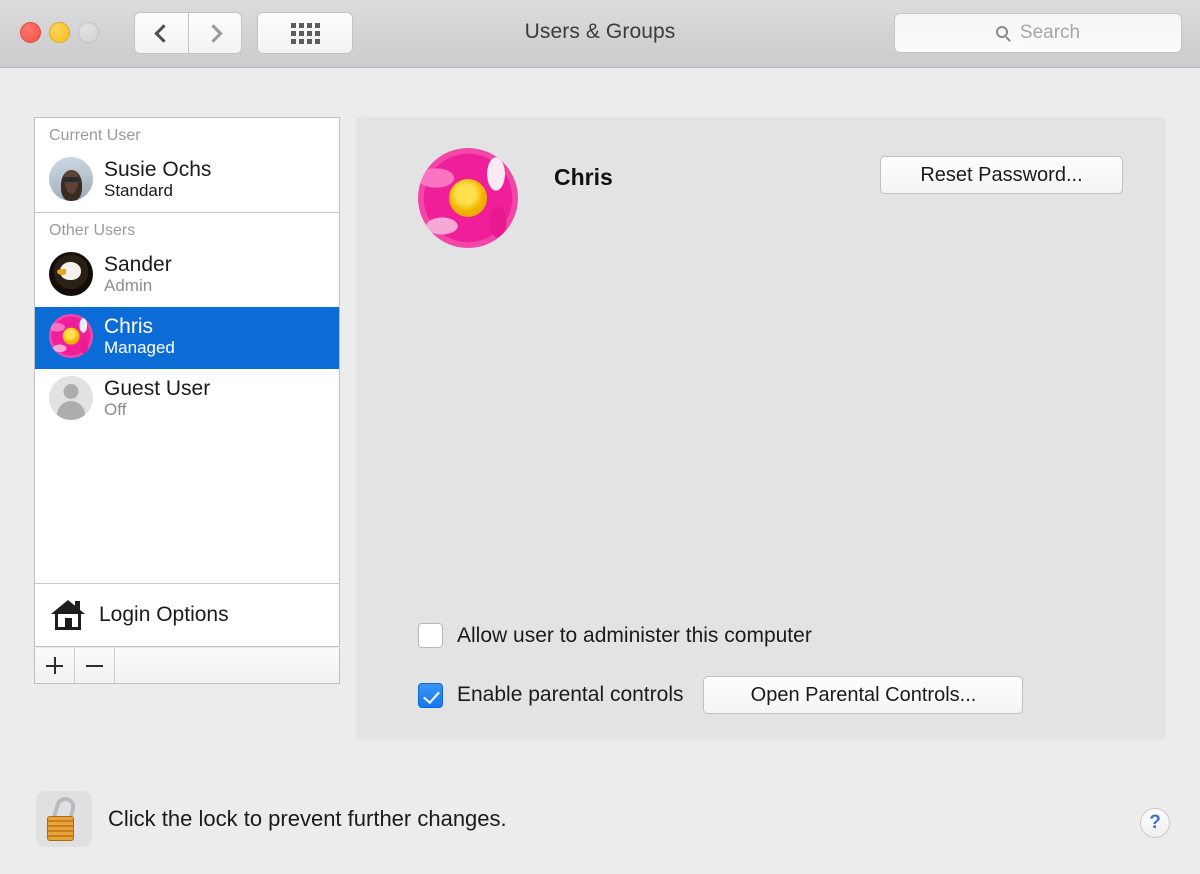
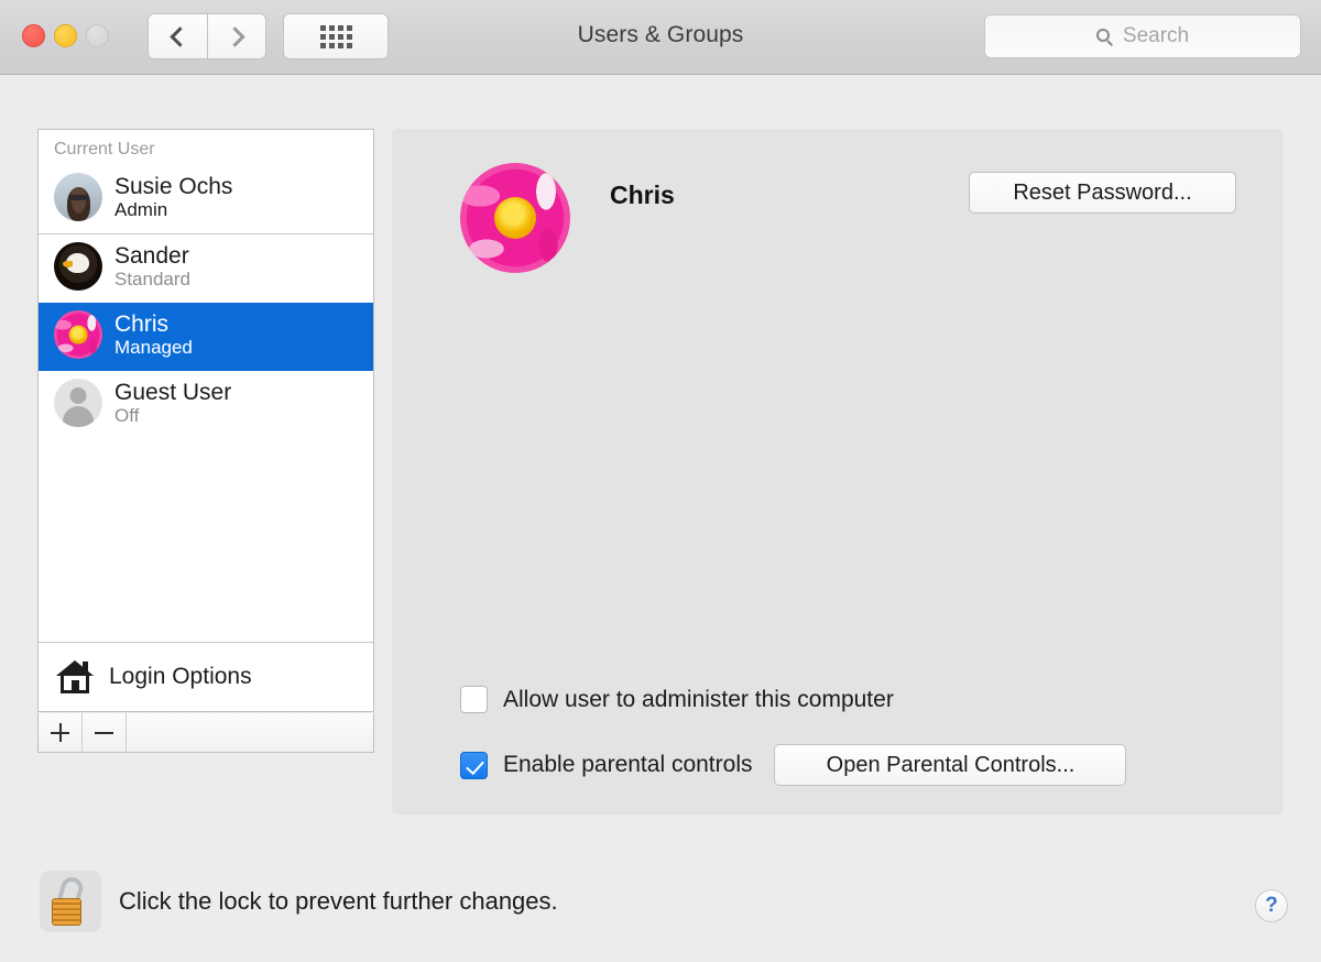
  Users & Groups
  Search
  Current User
  Susie Ochs
- Standard
+ Admin
- Other Users
  Sander
- Admin
+ Standard
  Chris
  Managed
  Guest User
  Off
  Login Options
  Chris
  Reset Password...
  Allow user to administer this computer
  Enable parental controls
  Open Parental Controls...
  Click the lock to prevent further changes.
  ?
